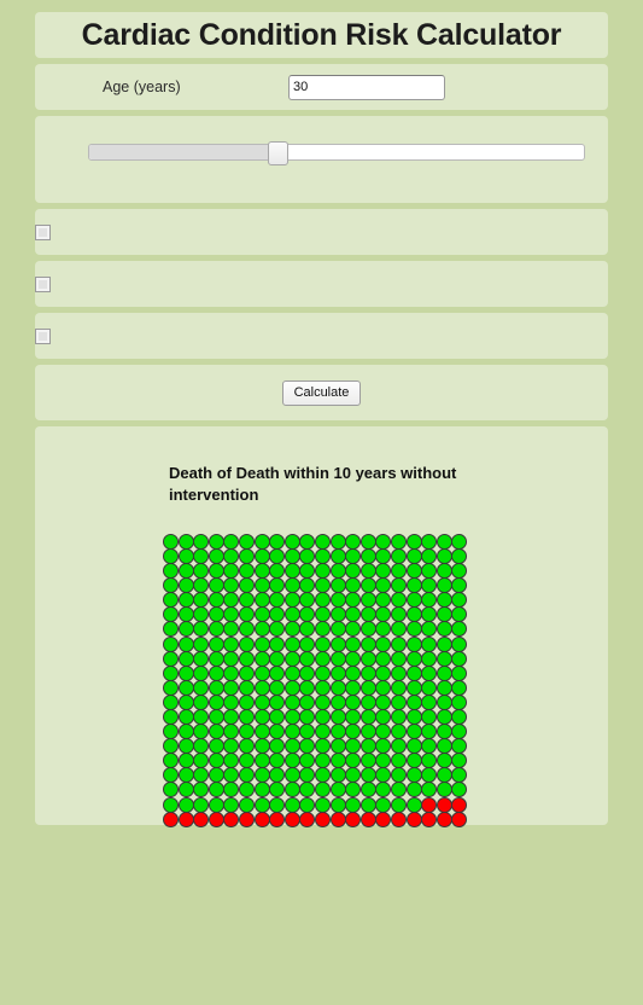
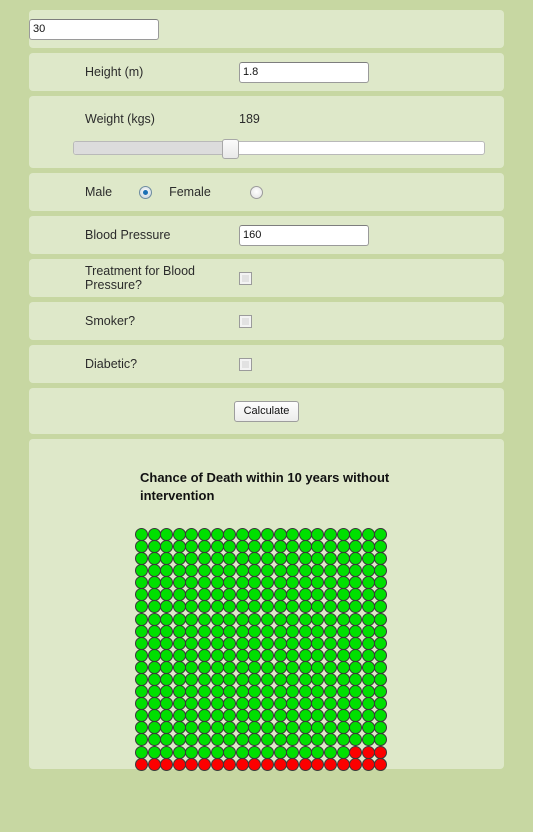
- Cardiac Condition Risk Calculator
- Age (years)
  30
+ Height (m)
+ 1.8
+ Weight (kgs)
+ 189
+ Male
+ Female
+ Blood Pressure
+ 160
+ Treatment for Blood Pressure?
+ Smoker?
+ Diabetic?
  Calculate
- Death of Death within 10 years without intervention
+ Chance of Death within 10 years without intervention
